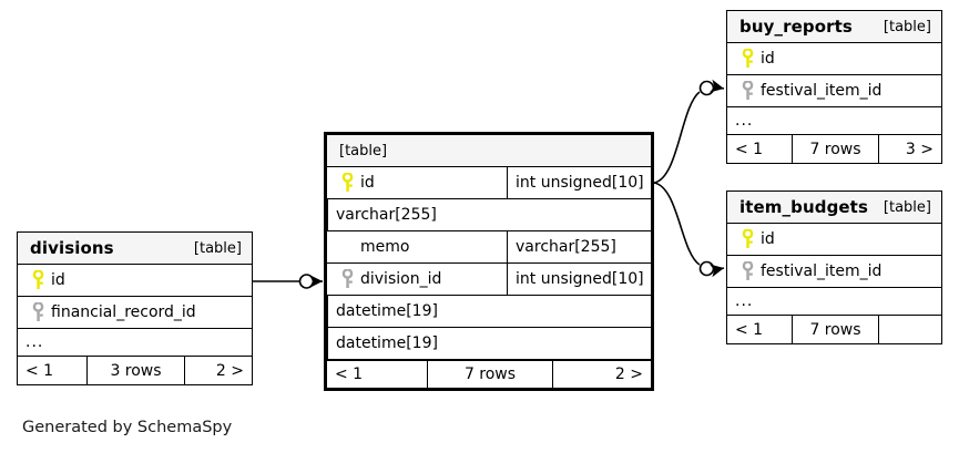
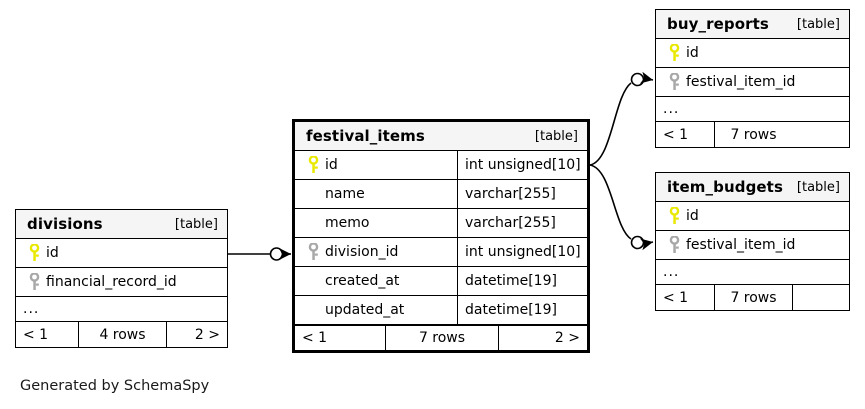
+ festival_items
  [table]
  id
  int unsigned[10]
+ name
  varchar[255]
  memo
  varchar[255]
  division_id
  int unsigned[10]
+ created_at
  datetime[19]
+ updated_at
  datetime[19]
  < 1
  7 rows
  2 >
  divisions
  [table]
  id
  financial_record_id
  ...
  < 1
- 3 rows
+ 4 rows
  2 >
  buy_reports
  [table]
  id
  festival_item_id
  ...
  < 1
  7 rows
- 3 >
  item_budgets
  [table]
  id
  festival_item_id
  ...
  < 1
  7 rows
  Generated by SchemaSpy
